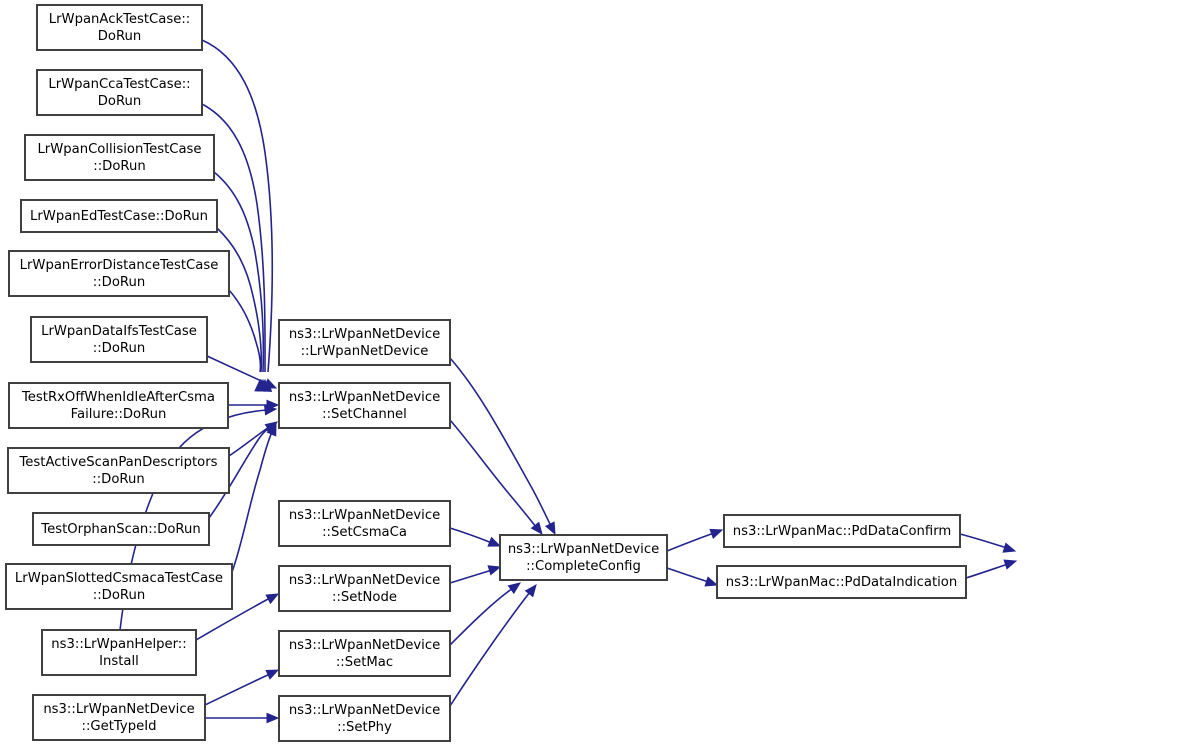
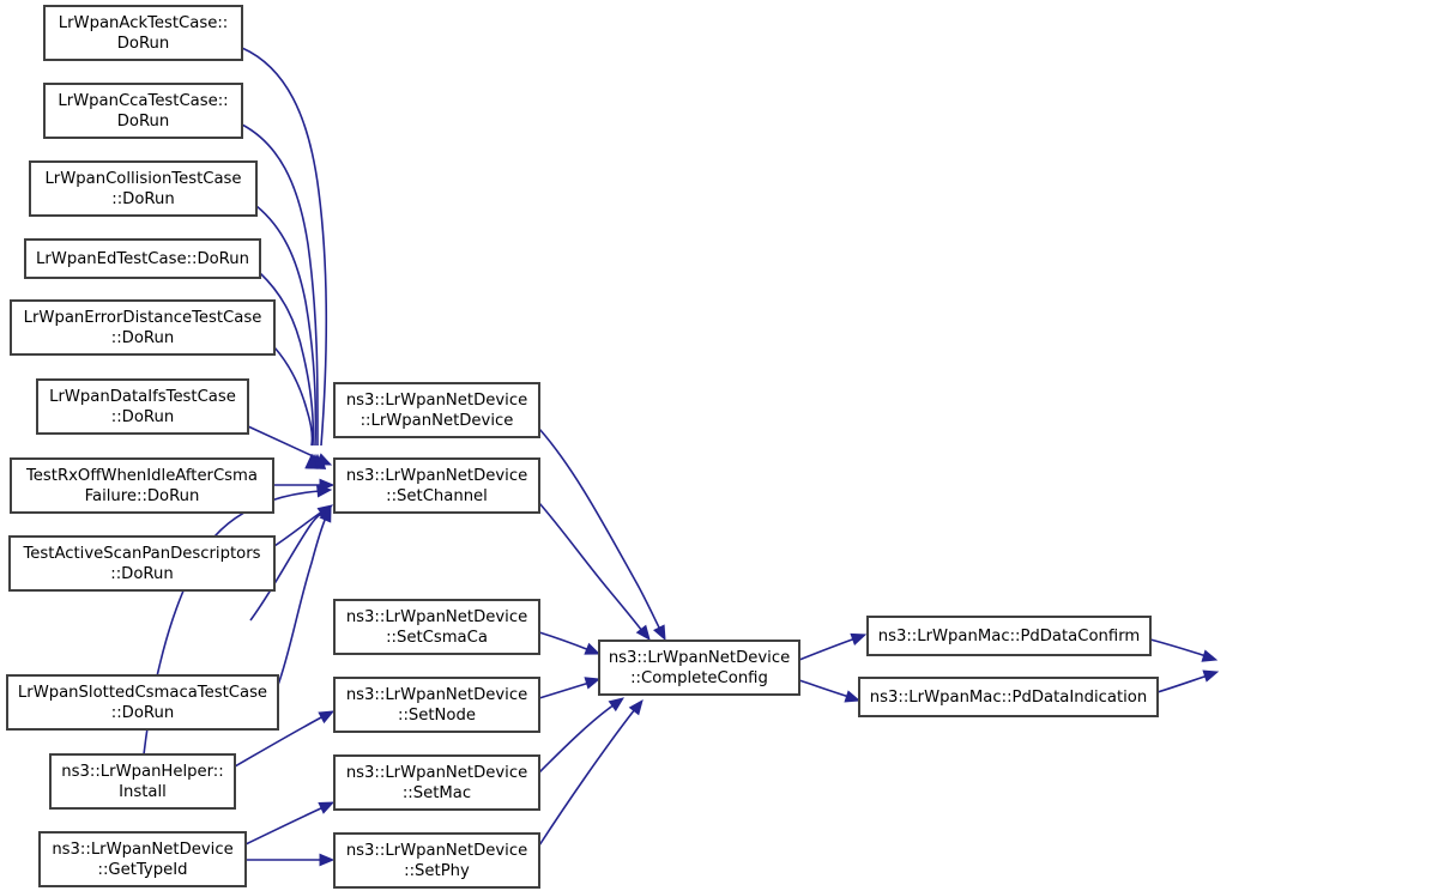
  LrWpanAckTestCase::
  DoRun
  LrWpanCcaTestCase::
  DoRun
  LrWpanCollisionTestCase
  ::DoRun
  LrWpanEdTestCase::DoRun
  LrWpanErrorDistanceTestCase
  ::DoRun
  LrWpanDataIfsTestCase
  ::DoRun
  TestRxOffWhenIdleAfterCsma
  Failure::DoRun
  TestActiveScanPanDescriptors
  ::DoRun
- TestOrphanScan::DoRun
  LrWpanSlottedCsmacaTestCase
  ::DoRun
  ns3::LrWpanHelper::
  Install
  ns3::LrWpanNetDevice
  ::GetTypeId
  ns3::LrWpanNetDevice
  ::LrWpanNetDevice
  ns3::LrWpanNetDevice
  ::SetChannel
  ns3::LrWpanNetDevice
  ::SetCsmaCa
  ns3::LrWpanNetDevice
  ::SetNode
  ns3::LrWpanNetDevice
  ::SetMac
  ns3::LrWpanNetDevice
  ::SetPhy
  ns3::LrWpanNetDevice
  ::CompleteConfig
  ns3::LrWpanMac::PdDataConfirm
  ns3::LrWpanMac::PdDataIndication
